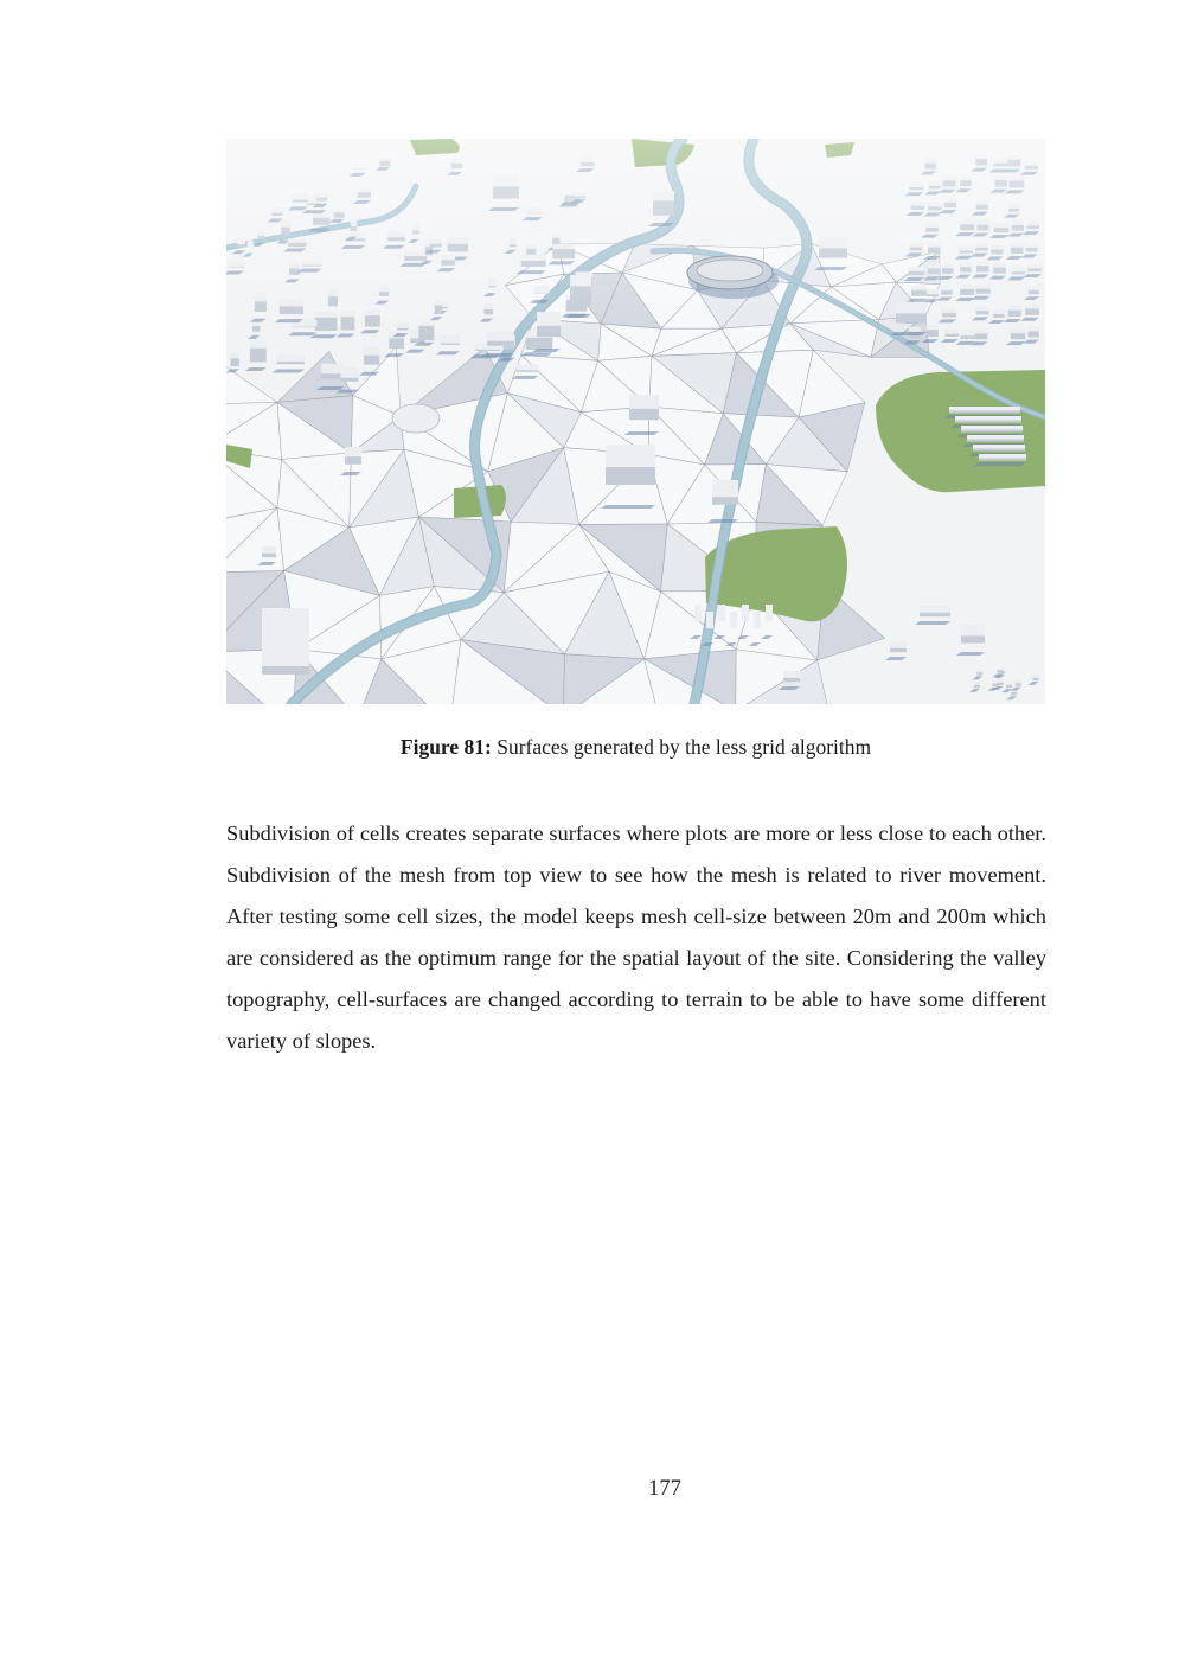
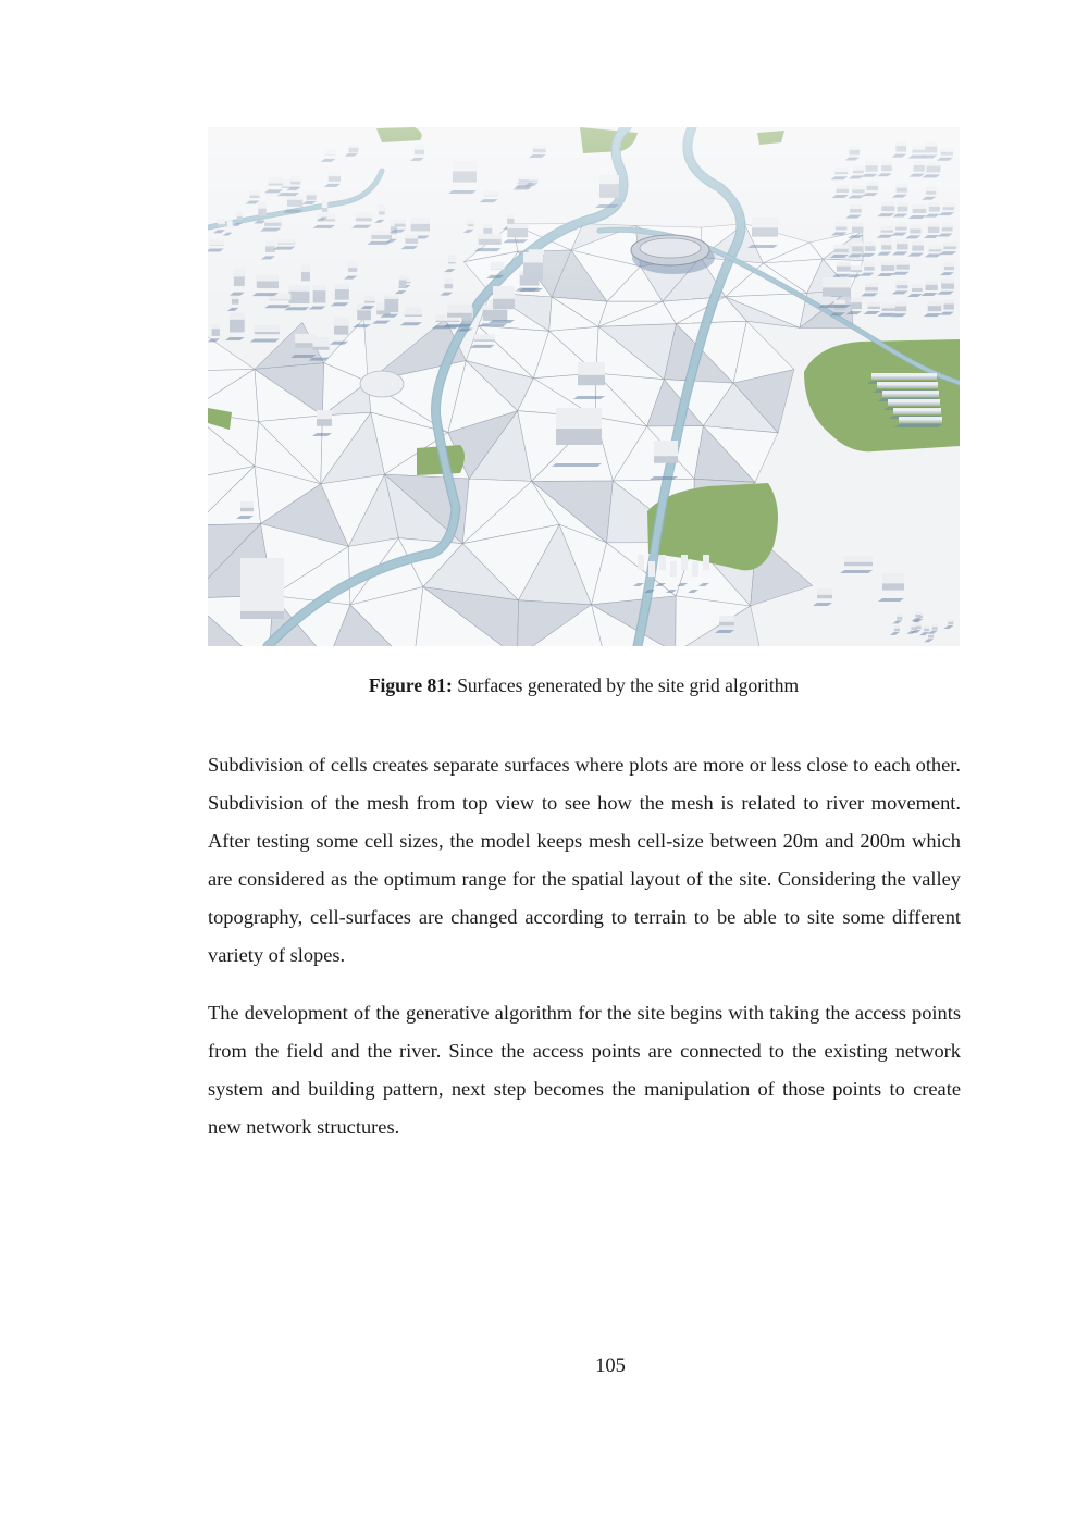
- Figure 81: Surfaces generated by the less grid algorithm
+ Figure 81: Surfaces generated by the site grid algorithm
- Subdivision of cells creates separate surfaces where plots are more or less close to each other. Subdivision of the mesh from top view to see how the mesh is related to river movement. After testing some cell sizes, the model keeps mesh cell-size between 20m and 200m which are considered as the optimum range for the spatial layout of the site. Considering the valley topography, cell-surfaces are changed according to terrain to be able to have some different variety of slopes.
+ Subdivision of cells creates separate surfaces where plots are more or less close to each other. Subdivision of the mesh from top view to see how the mesh is related to river movement. After testing some cell sizes, the model keeps mesh cell-size between 20m and 200m which are considered as the optimum range for the spatial layout of the site. Considering the valley topography, cell-surfaces are changed according to terrain to be able to site some different variety of slopes.
+ The development of the generative algorithm for the site begins with taking the access points from the field and the river. Since the access points are connected to the existing network system and building pattern, next step becomes the manipulation of those points to create new network structures.
- 177
+ 105
